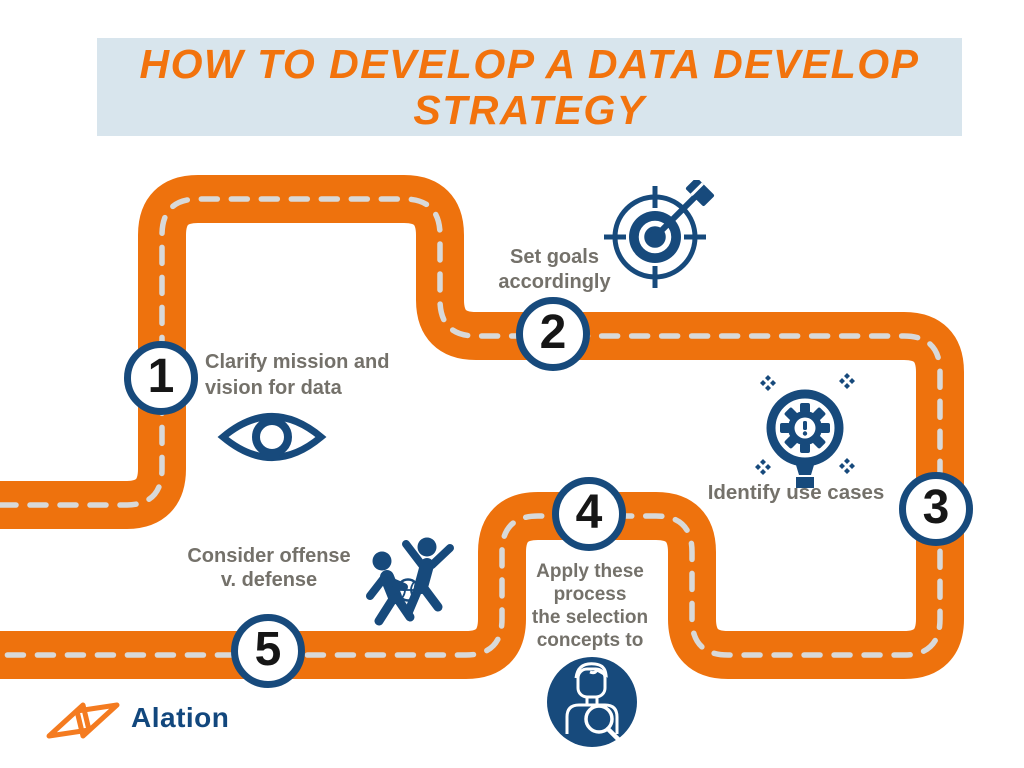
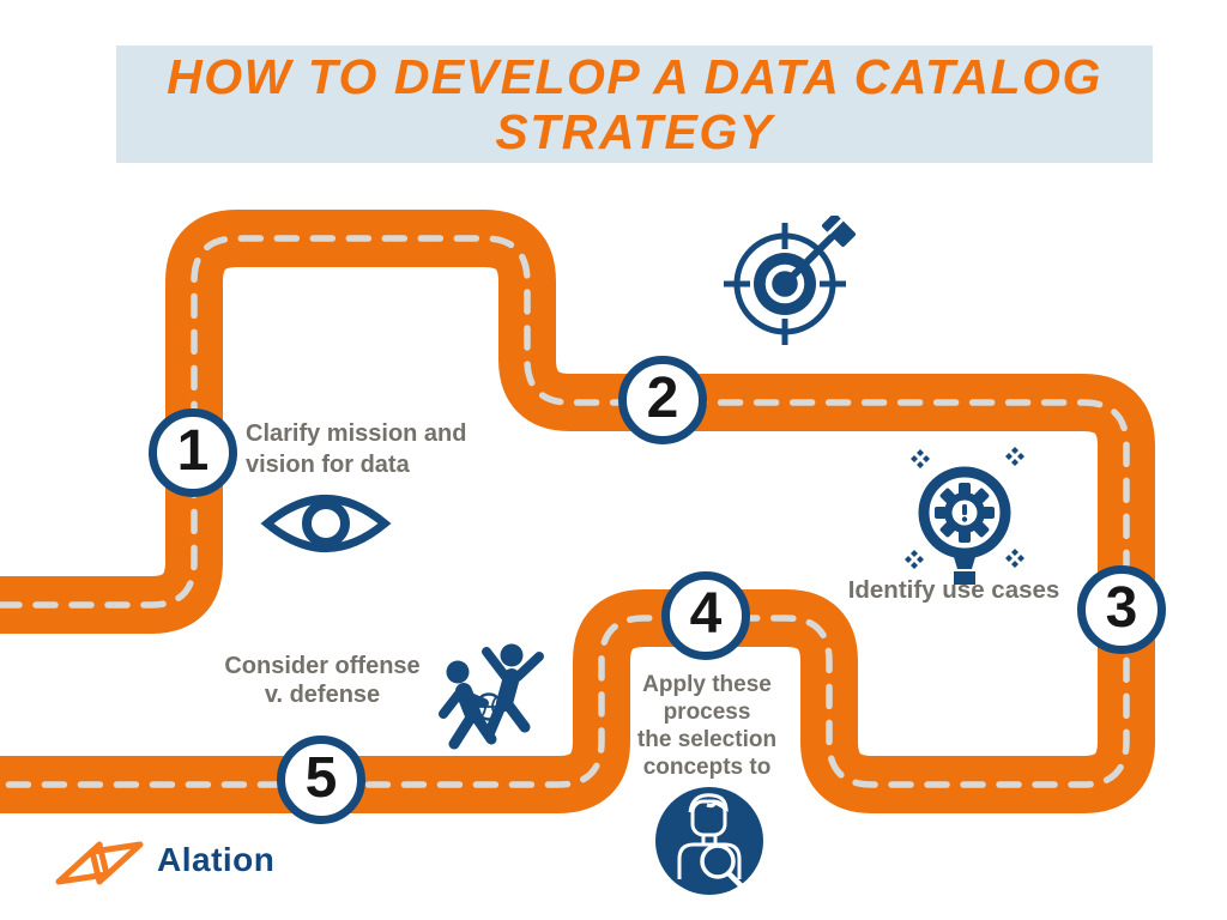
- HOW TO DEVELOP A DATA DEVELOP
+ HOW TO DEVELOP A DATA CATALOG
  STRATEGY
  1
  2
  3
  4
  5
  Clarify mission and
  vision for data
- Set goals
- accordingly
  Identify use cases
  Apply these
  process
  the selection
  concepts to
  Consider offense
  v. defense
  Alation
